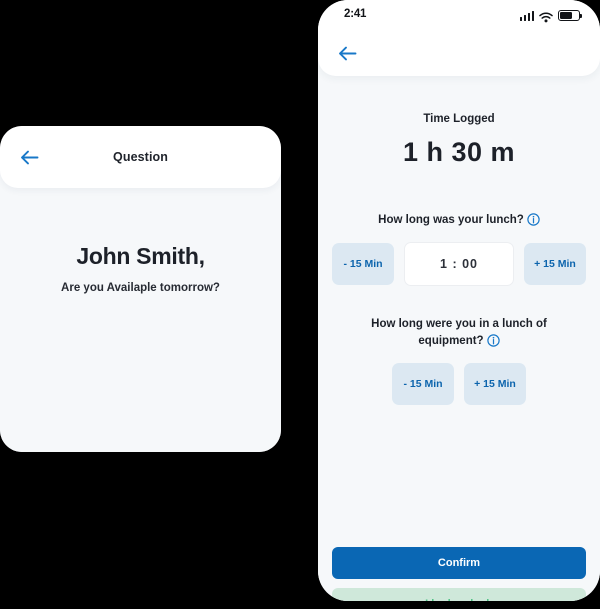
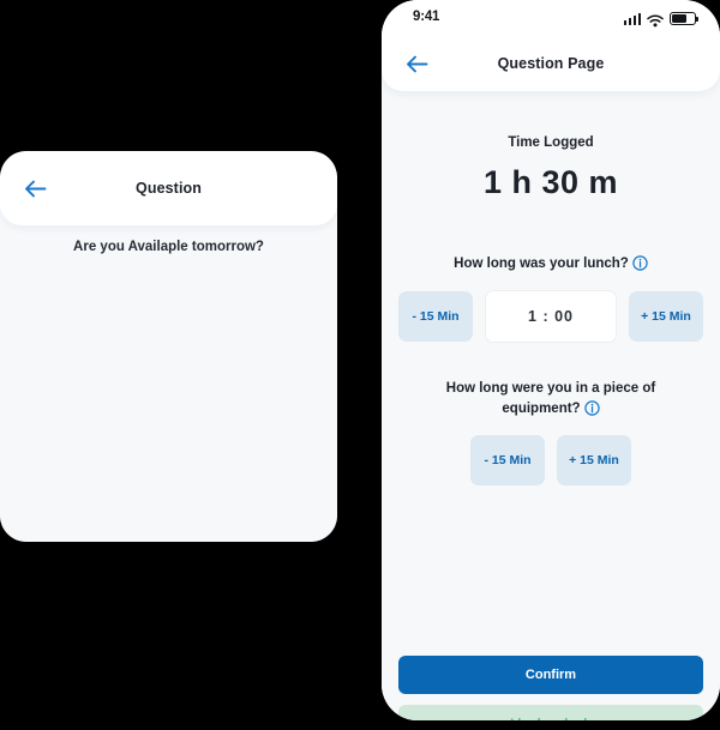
  Question
- John Smith,
  Are you Availaple tomorrow?
- 2:41
+ 9:41
+ Question Page
  Time Logged
  1 h 30 m
  How long was your lunch?
  - 15 Min
  1 : 00
  + 15 Min
- How long were you in a lunch of equipment?
+ How long were you in a piece of equipment?
  - 15 Min
  + 15 Min
  Confirm
